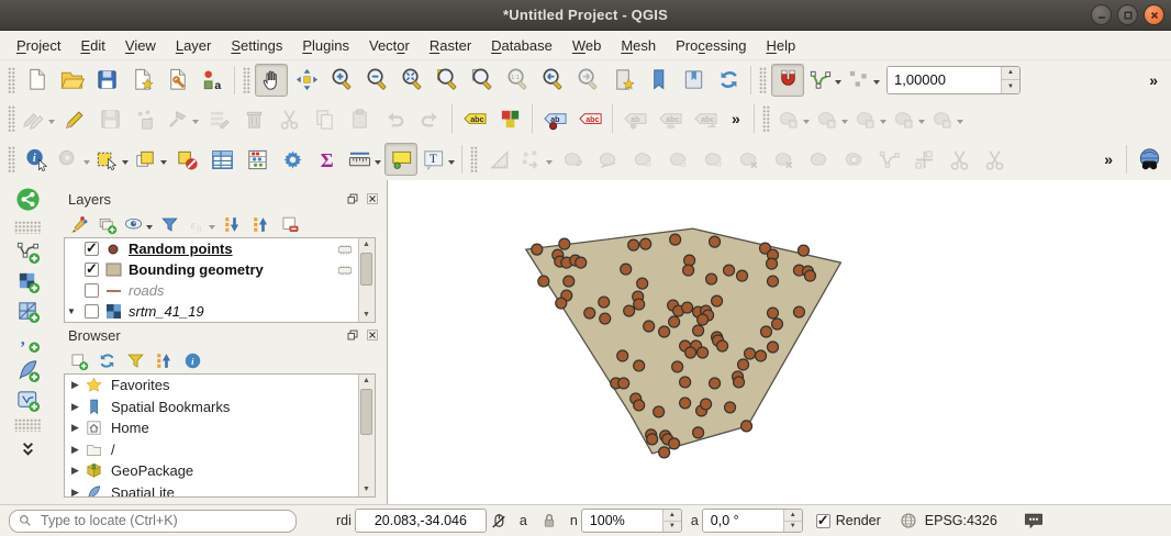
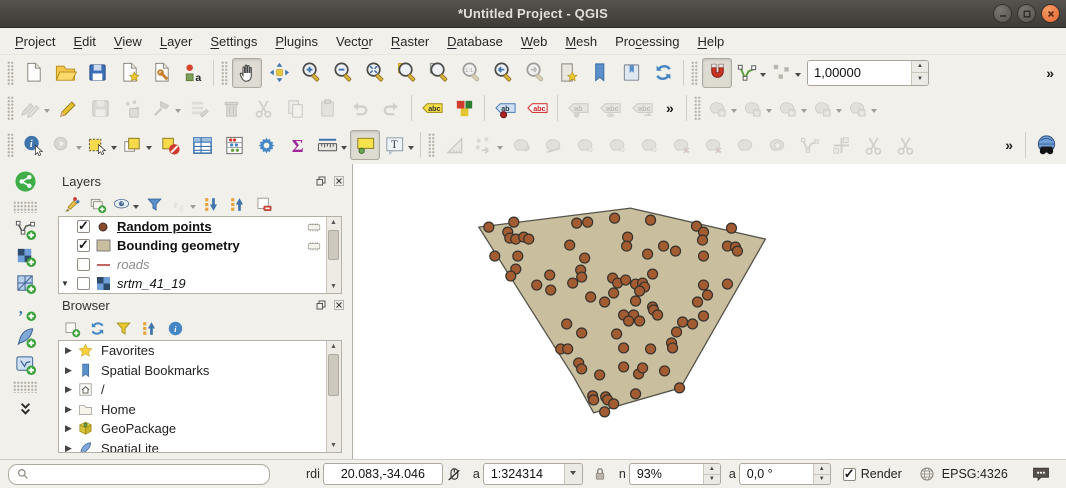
  *Untitled Project - QGIS
  Project
  Edit
  View
  Layer
  Settings
  Plugins
  Vector
  Raster
  Database
  Web
  Mesh
  Processing
  Help
  a
  1,00000
  »
  abc
  ab
  abc
  ab
  abc
  abc
  »
  i
  Σ
  T
  »
  ,
  Layers
  ε
  Random points
  Bounding geometry
  roads
  ▼
  srtm_41_19
  Browser
  i
  ▶
  Favorites
  ▶
  Spatial Bookmarks
  ▶
- Home
+ /
  ▶
- /
+ Home
  ▶
  GeoPackage
  ▶
  SpatiaLite
- Type to locate (Ctrl+K)
  rdi
  20.083,-34.046
  a
+ 1:324314
  n
- 100%
+ 93%
  a
  0,0 °
  Render
  EPSG:4326
